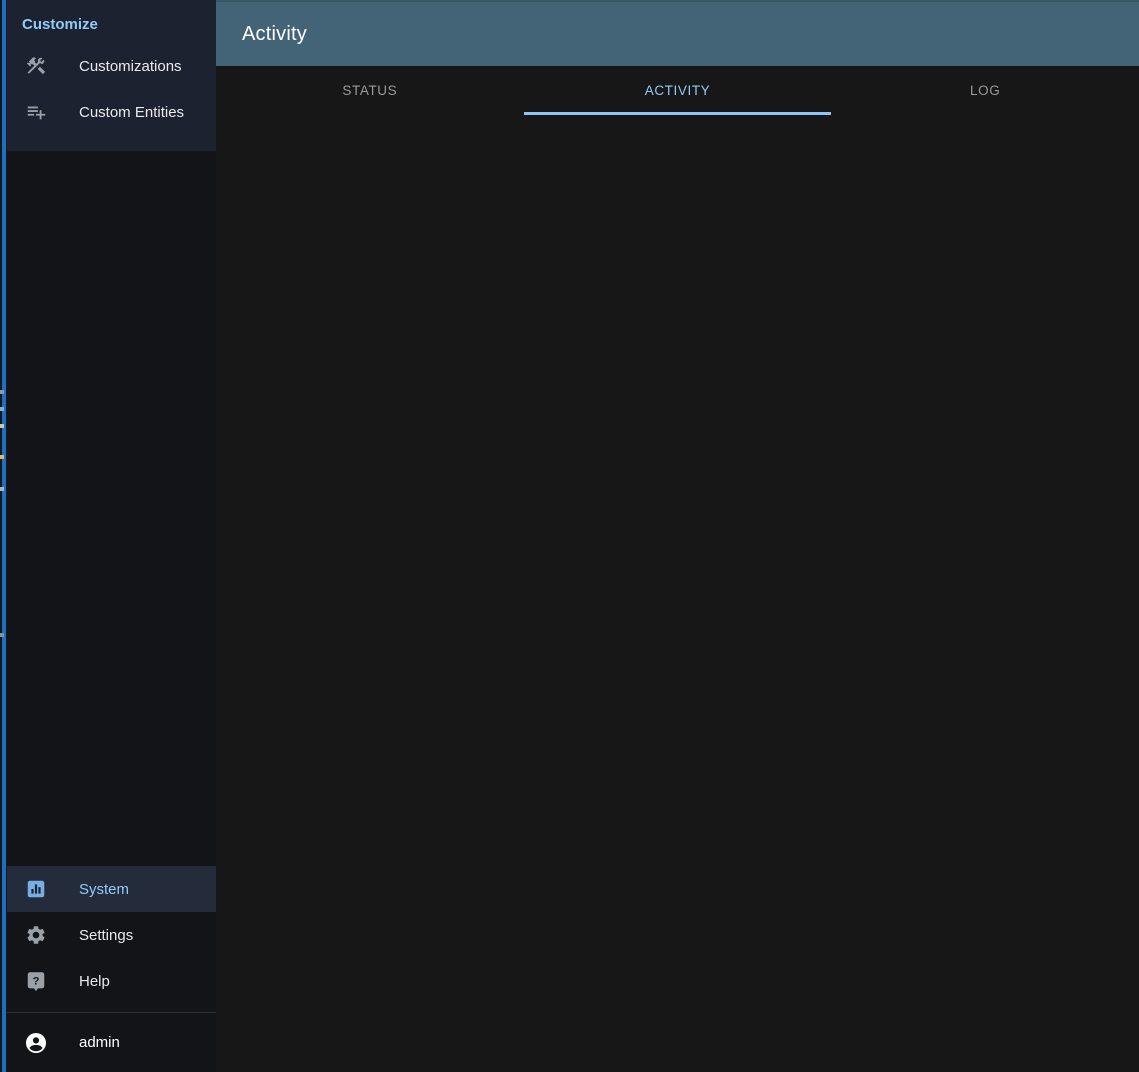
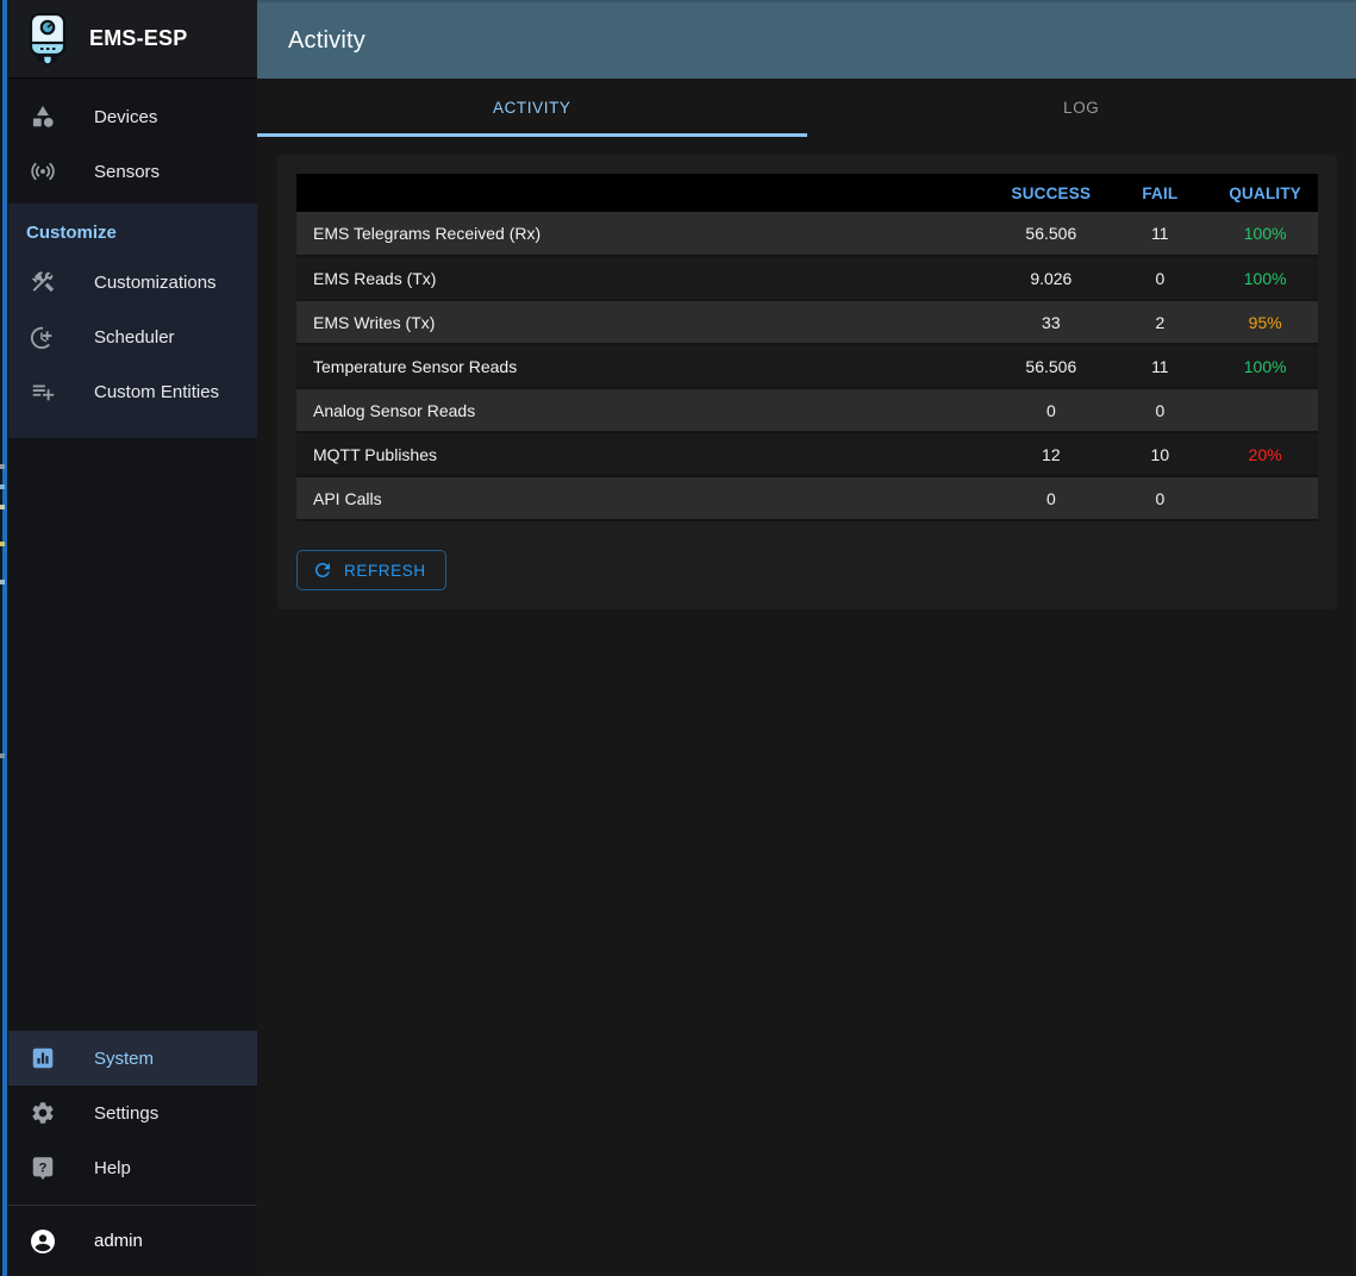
+ EMS-ESP
+ Devices
+ Sensors
  Customize
  Customizations
+ Scheduler
  Custom Entities
  System
  Settings
  ?
  Help
  admin
  Activity
- STATUS
  ACTIVITY
  LOG
+ 	SUCCESS	FAIL	QUALITY
+ EMS Telegrams Received (Rx)	56.506	11	100%
+ EMS Reads (Tx)	9.026	0	100%
+ EMS Writes (Tx)	33	2	95%
+ Temperature Sensor Reads	56.506	11	100%
+ Analog Sensor Reads	0	0
+ MQTT Publishes	12	10	20%
+ API Calls	0	0
+ REFRESH
